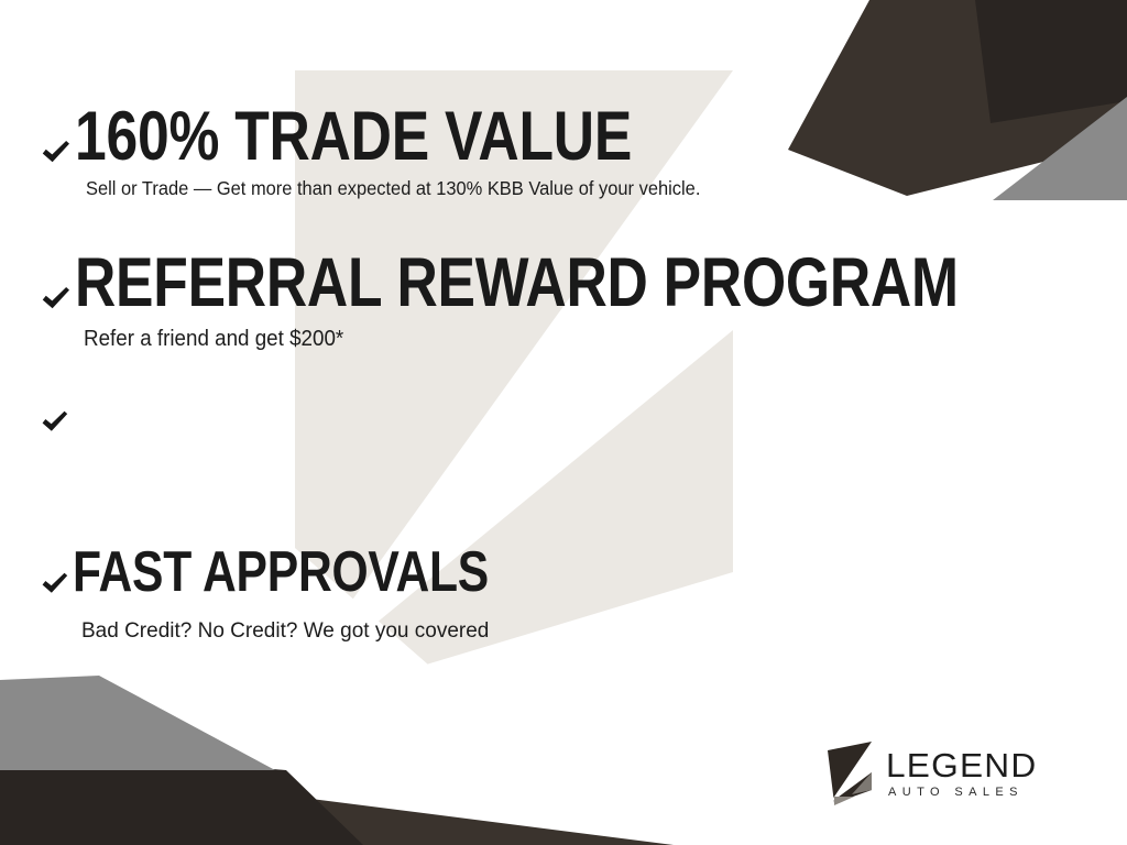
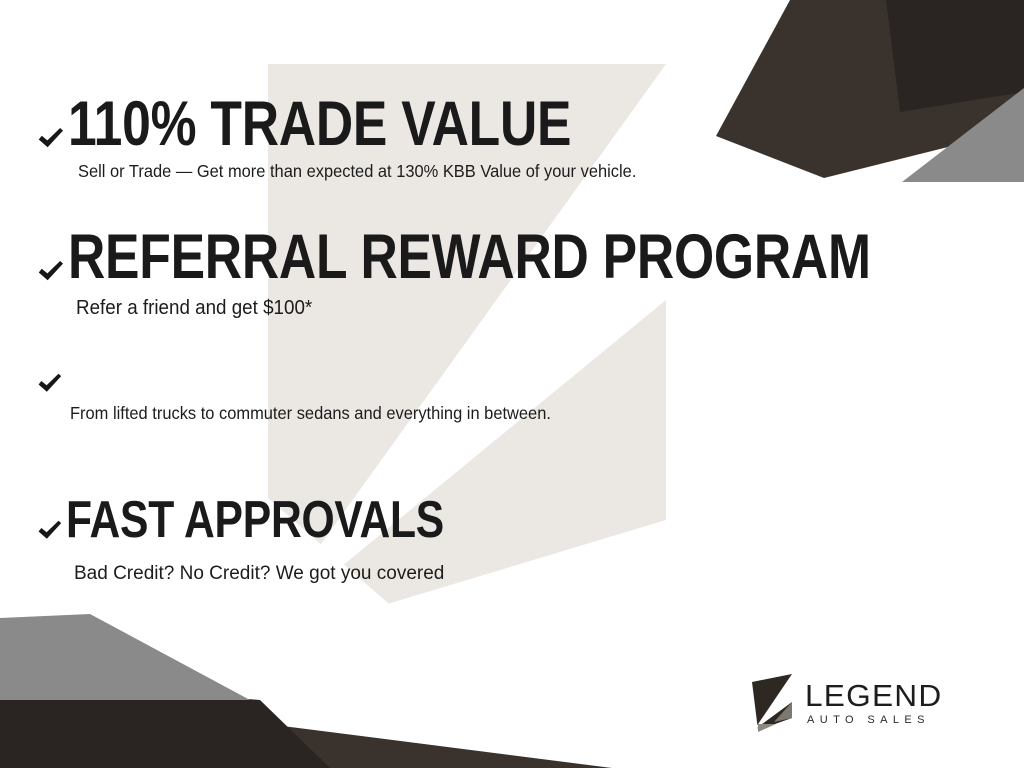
- 160% TRADE VALUE
+ 110% TRADE VALUE
  Sell or Trade — Get more than expected at 130% KBB Value of your vehicle.
  REFERRAL REWARD PROGRAM
- Refer a friend and get $200*
+ Refer a friend and get $100*
+ From lifted trucks to commuter sedans and everything in between.
  FAST APPROVALS
  Bad Credit? No Credit? We got you covered
  LEGEND
  AUTO SALES
